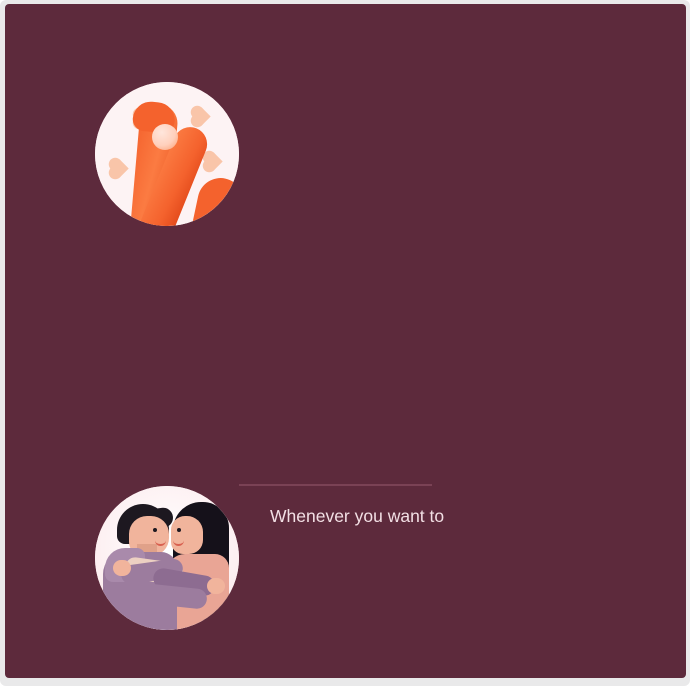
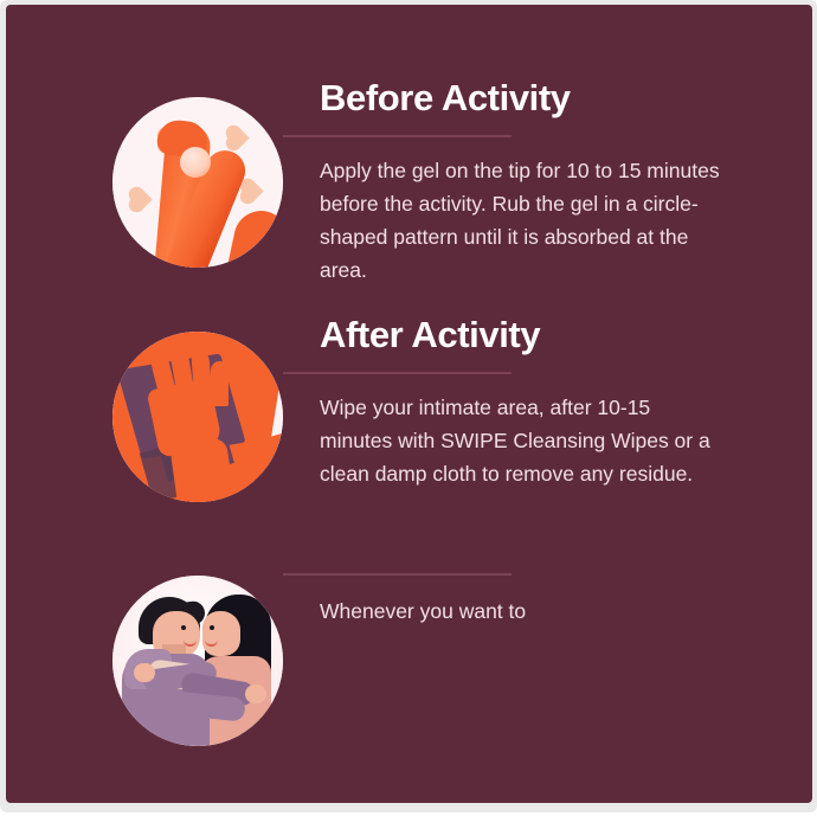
+ Before Activity
+ Apply the gel on the tip for 10 to 15 minutes before the activity. Rub the gel in a circle-shaped pattern until it is absorbed at the area.
+ After Activity
+ Wipe your intimate area, after 10-15 minutes with SWIPE Cleansing Wipes or a clean damp cloth to remove any residue.
  Whenever you want to
